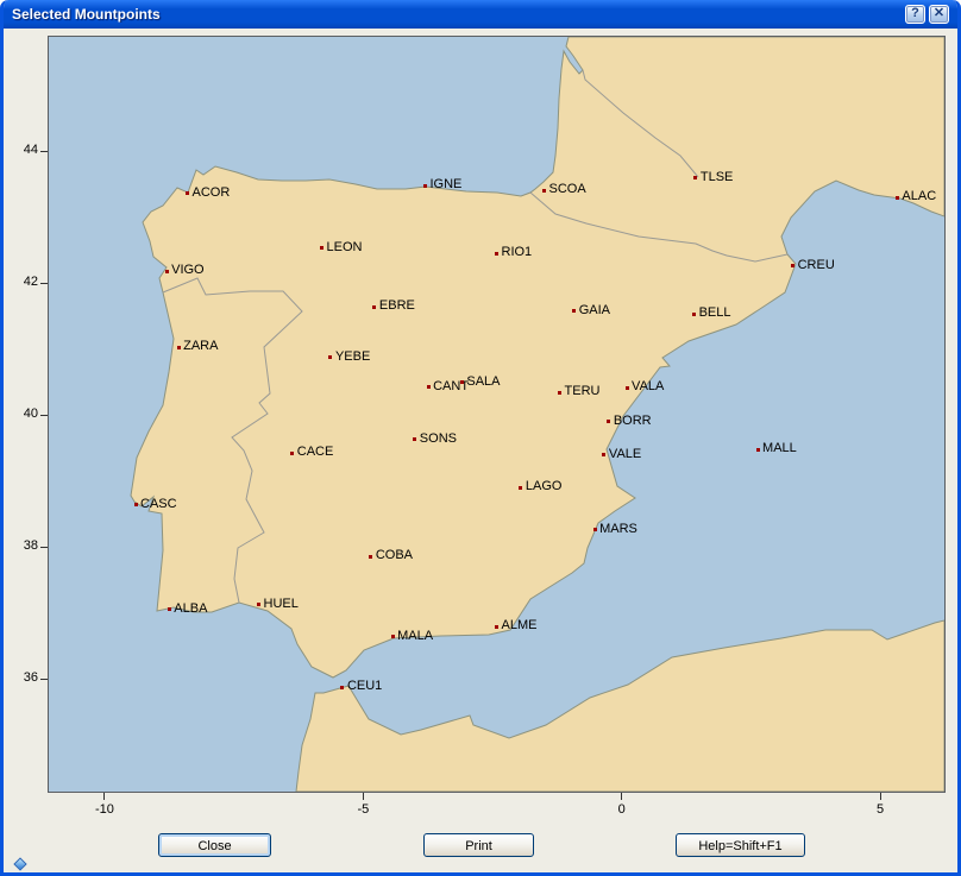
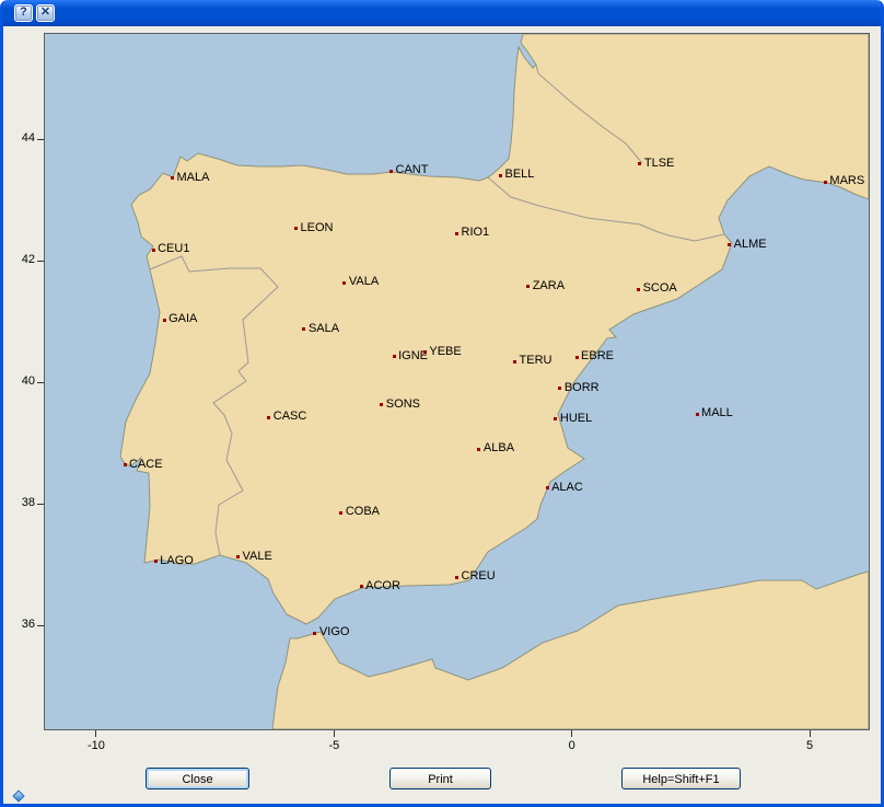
- Selected Mountpoints
  ?
  ✕
- ACOR
+ MALA
- IGNE
+ CANT
- SCOA
+ BELL
  TLSE
- ALAC
+ MARS
- VIGO
+ CEU1
  LEON
  RIO1
- CREU
+ ALME
- EBRE
+ VALA
- GAIA
+ ZARA
- BELL
+ SCOA
- ZARA
+ GAIA
- YEBE
+ SALA
- CANT
+ IGNE
- SALA
+ YEBE
  TERU
- VALA
+ EBRE
  BORR
  SONS
- CACE
+ CASC
- VALE
+ HUEL
  MALL
- LAGO
+ ALBA
- CASC
+ CACE
- MARS
+ ALAC
  COBA
- ALBA
+ LAGO
- HUEL
+ VALE
- MALA
+ ACOR
- ALME
+ CREU
- CEU1
+ VIGO
  Close
  Print
  Help=Shift+F1
  -10
  -5
  0
  5
  36
  38
  40
  42
  44
